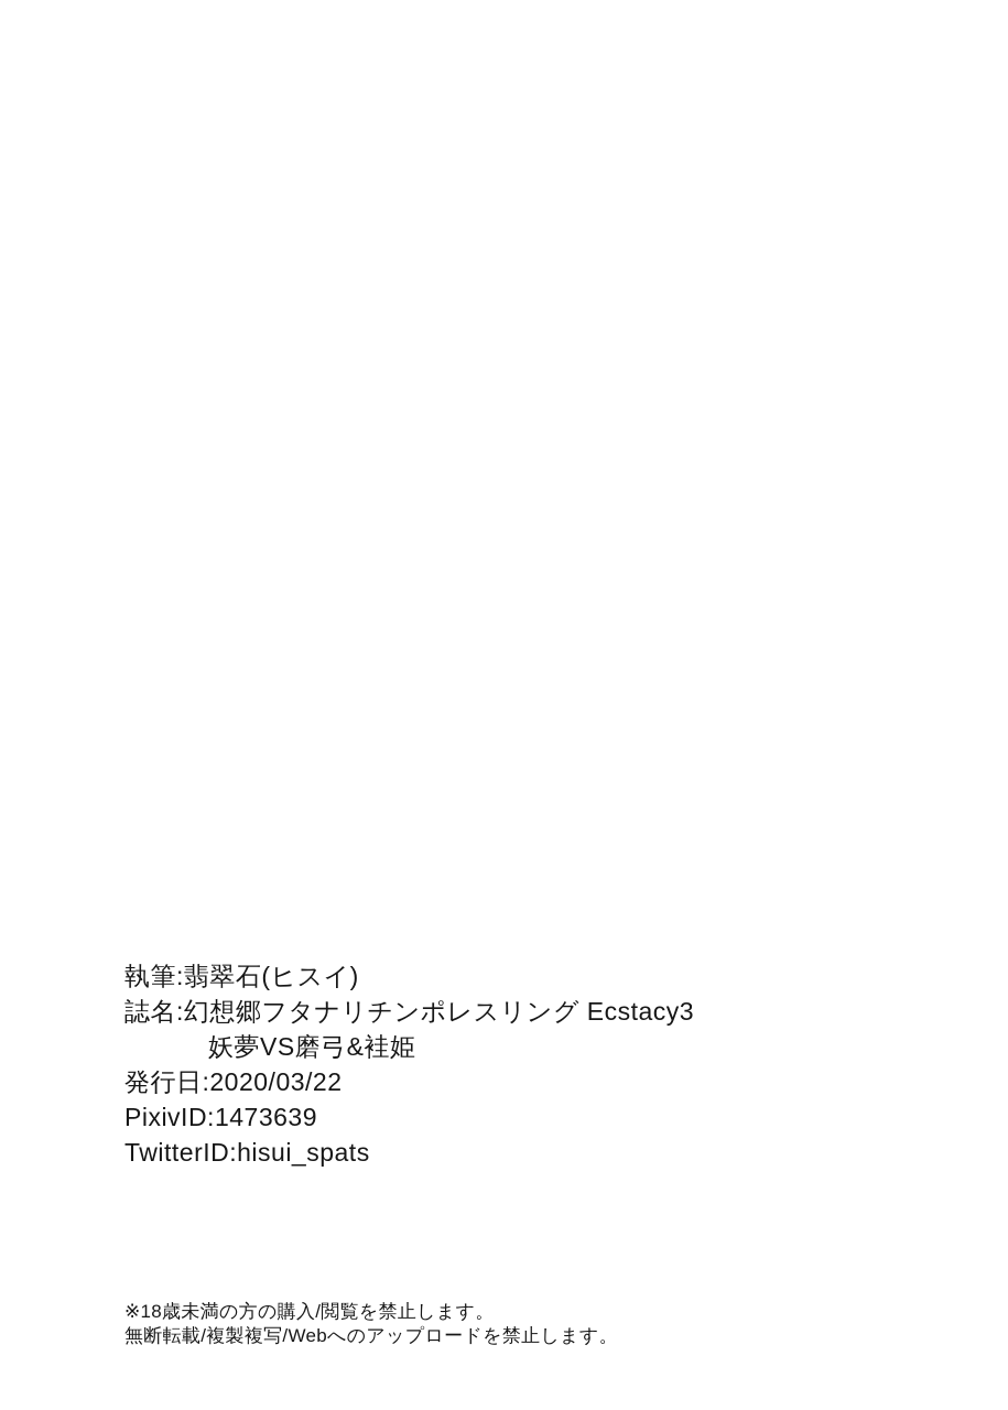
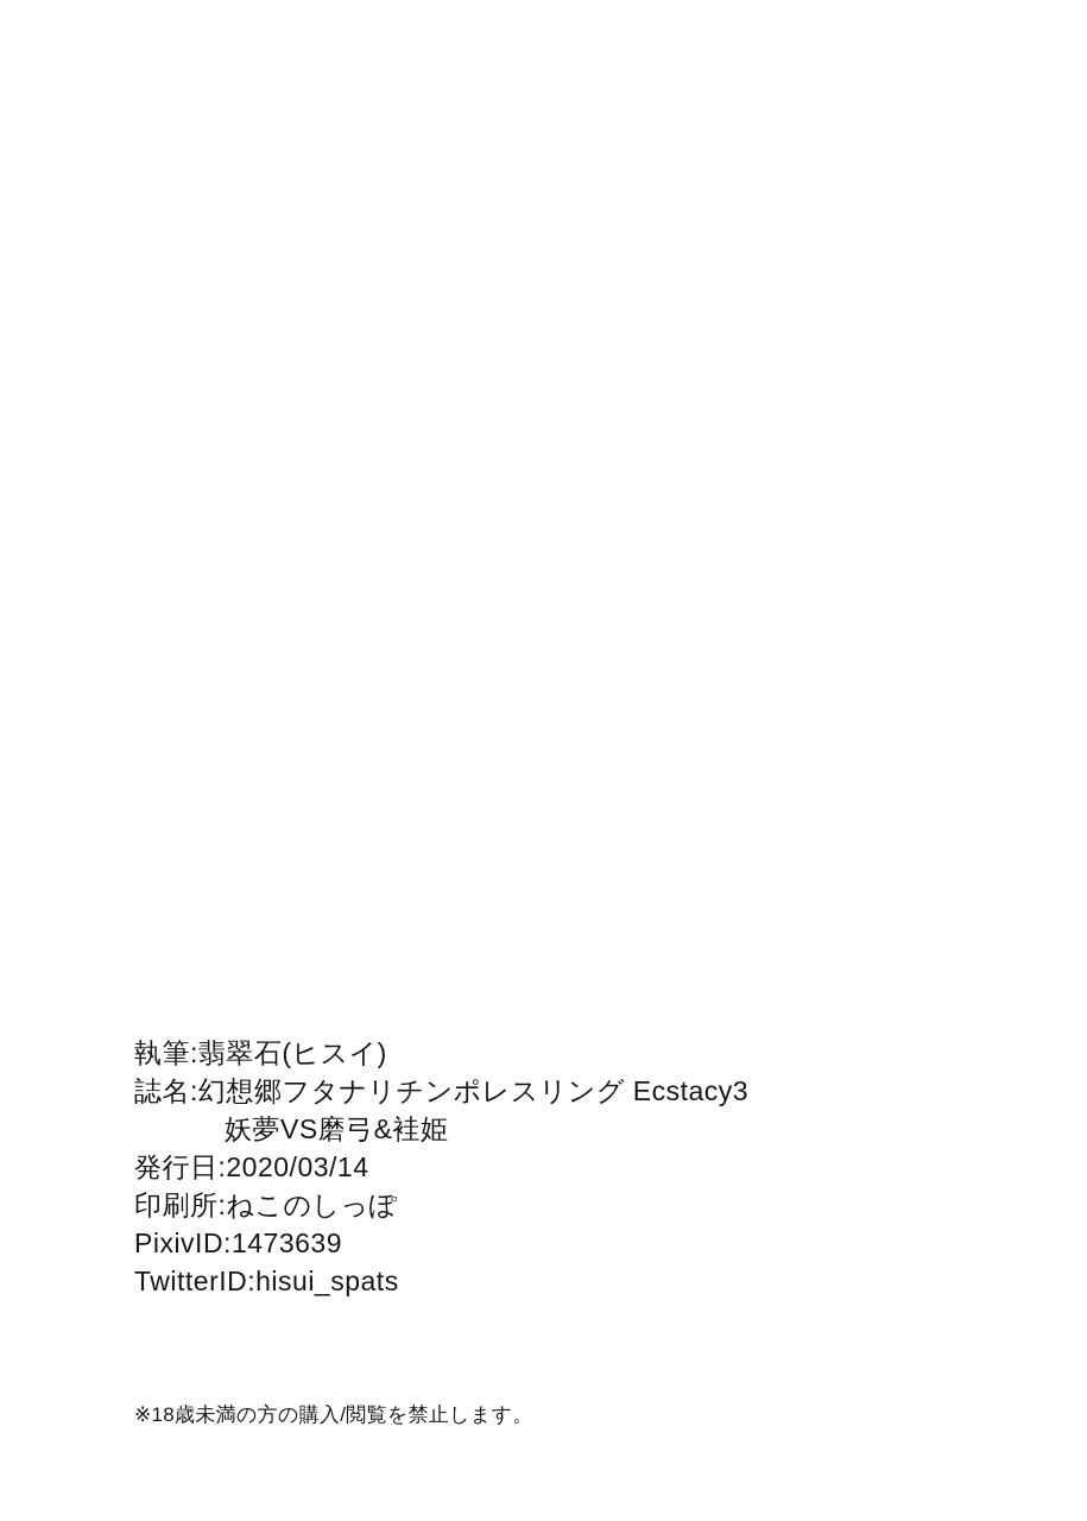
  執筆:翡翠石(ヒスイ)
  誌名:幻想郷フタナリチンポレスリング Ecstacy3
  妖夢VS磨弓&袿姫
- 発行日:2020/03/22
+ 発行日:2020/03/14
+ 印刷所:ねこのしっぽ
  PixivID:1473639
  TwitterID:hisui_spats
  ※18歳未満の方の購入/閲覧を禁止します。
- 無断転載/複製複写/Webへのアップロードを禁止します。
